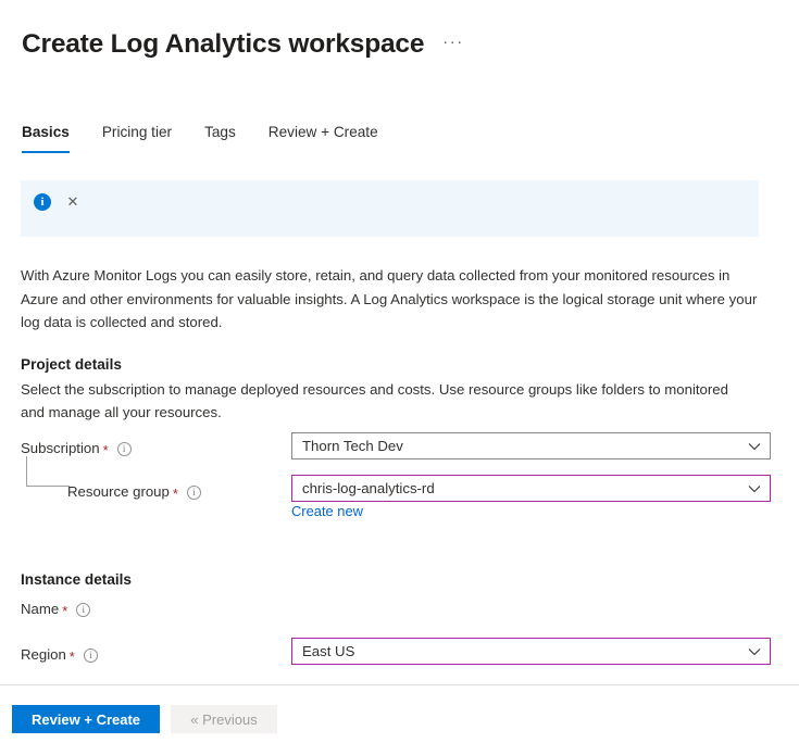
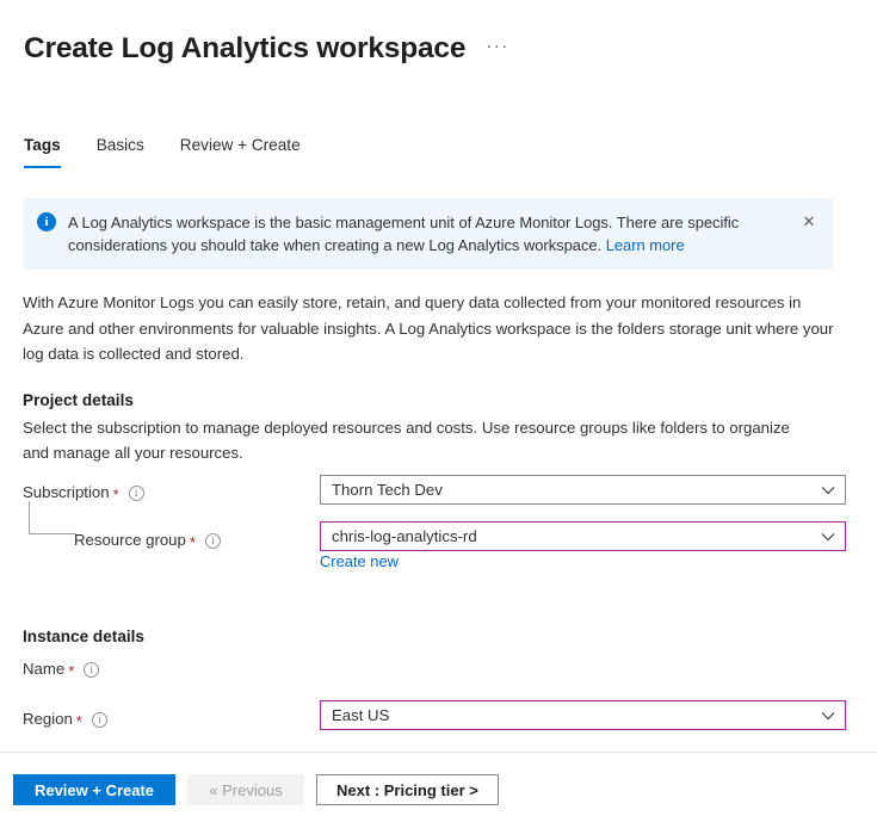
  Create Log Analytics workspace
  ···
- Basics
+ Tags
- Pricing tier
- Tags
+ Basics
  Review + Create
  i
+ A Log Analytics workspace is the basic management unit of Azure Monitor Logs. There are specific considerations you should take when creating a new Log Analytics workspace. Learn more
  ✕
- With Azure Monitor Logs you can easily store, retain, and query data collected from your monitored resources in Azure and other environments for valuable insights. A Log Analytics workspace is the logical storage unit where your log data is collected and stored.
+ With Azure Monitor Logs you can easily store, retain, and query data collected from your monitored resources in Azure and other environments for valuable insights. A Log Analytics workspace is the folders storage unit where your log data is collected and stored.
  Project details
- Select the subscription to manage deployed resources and costs. Use resource groups like folders to monitored and manage all your resources.
+ Select the subscription to manage deployed resources and costs. Use resource groups like folders to organize and manage all your resources.
  Subscription
  *
  i
  Thorn Tech Dev
  Resource group
  *
  i
  chris-log-analytics-rd
  Create new
  Instance details
  Name
  *
  i
  Region
  *
  i
  East US
  Review + Create
  « Previous
+ Next : Pricing tier >
